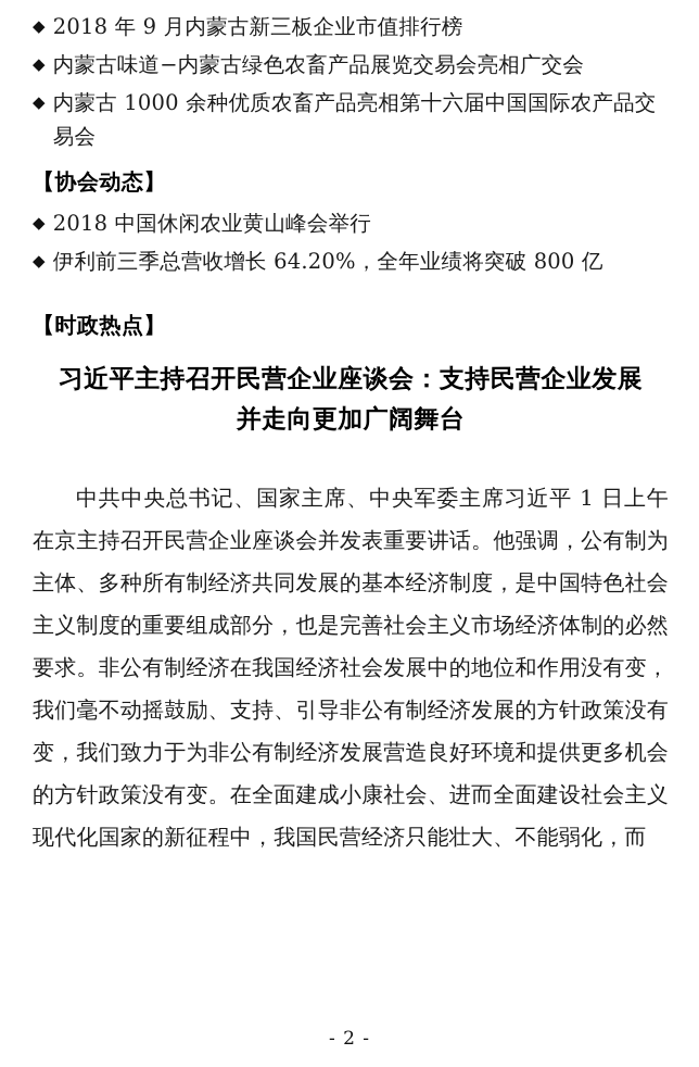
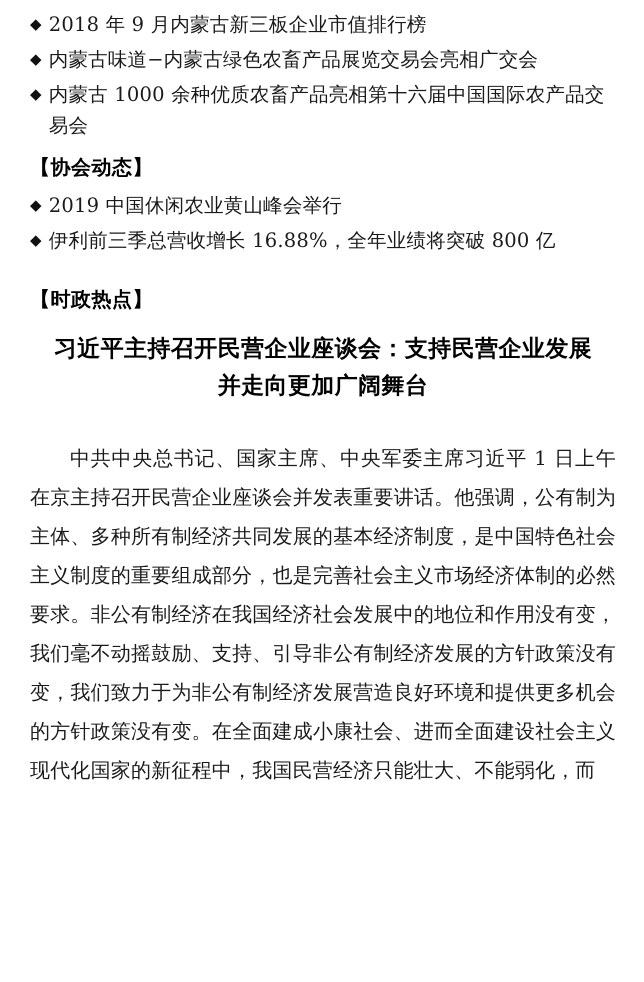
  ◆
  2018 年 9 月内蒙古新三板企业市值排行榜
  ◆
  内蒙古味道−内蒙古绿色农畜产品展览交易会亮相广交会
  ◆
  内蒙古 1000 余种优质农畜产品亮相第十六届中国国际农产品交易会
  【协会动态】
  ◆
- 2018 中国休闲农业黄山峰会举行
+ 2019 中国休闲农业黄山峰会举行
  ◆
- 伊利前三季总营收增长 64.20%，全年业绩将突破 800 亿
+ 伊利前三季总营收增长 16.88%，全年业绩将突破 800 亿
  【时政热点】
  习近平主持召开民营企业座谈会：支持民营企业发展
  并走向更加广阔舞台
  中共中央总书记、国家主席、中央军委主席习近平 1 日上午在京主持召开民营企业座谈会并发表重要讲话。他强调，公有制为主体、多种所有制经济共同发展的基本经济制度，是中国特色社会主义制度的重要组成部分，也是完善社会主义市场经济体制的必然要求。非公有制经济在我国经济社会发展中的地位和作用没有变，我们毫不动摇鼓励、支持、引导非公有制经济发展的方针政策没有变，我们致力于为非公有制经济发展营造良好环境和提供更多机会的方针政策没有变。在全面建成小康社会、进而全面建设社会主义现代化国家的新征程中，我国民营经济只能壮大、不能弱化，而
- - 2 -
